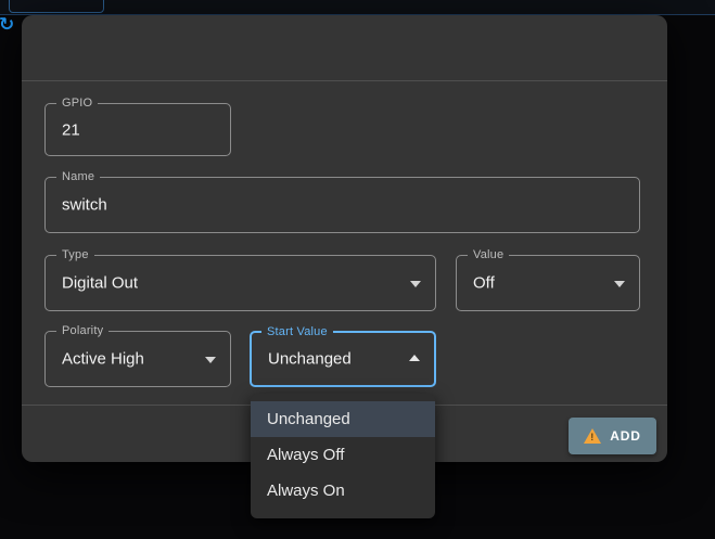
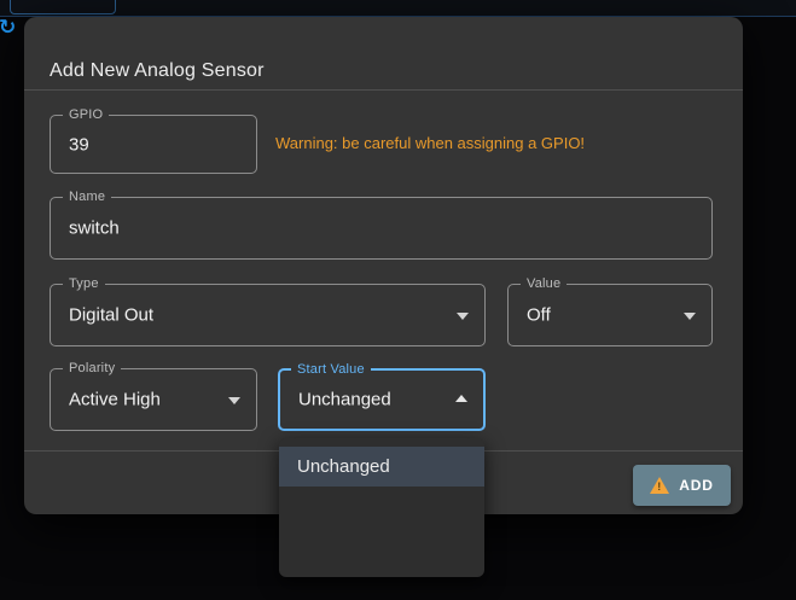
  ↻
+ Add New Analog Sensor
  GPIO
- 21
+ 39
+ Warning: be careful when assigning a GPIO!
  Name
  switch
  Type
  Digital Out
  Value
  Off
  Polarity
  Active High
  Start Value
  Unchanged
  !
  ADD
  Unchanged
- Always Off
- Always On
